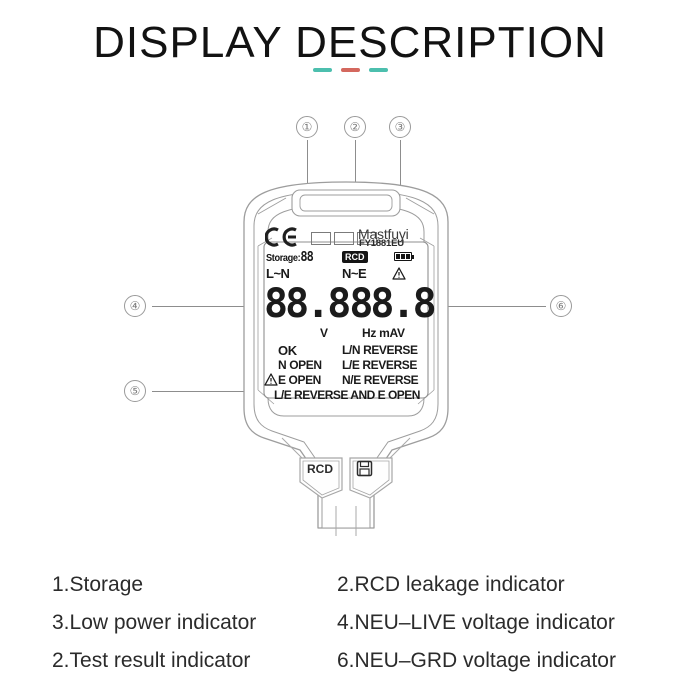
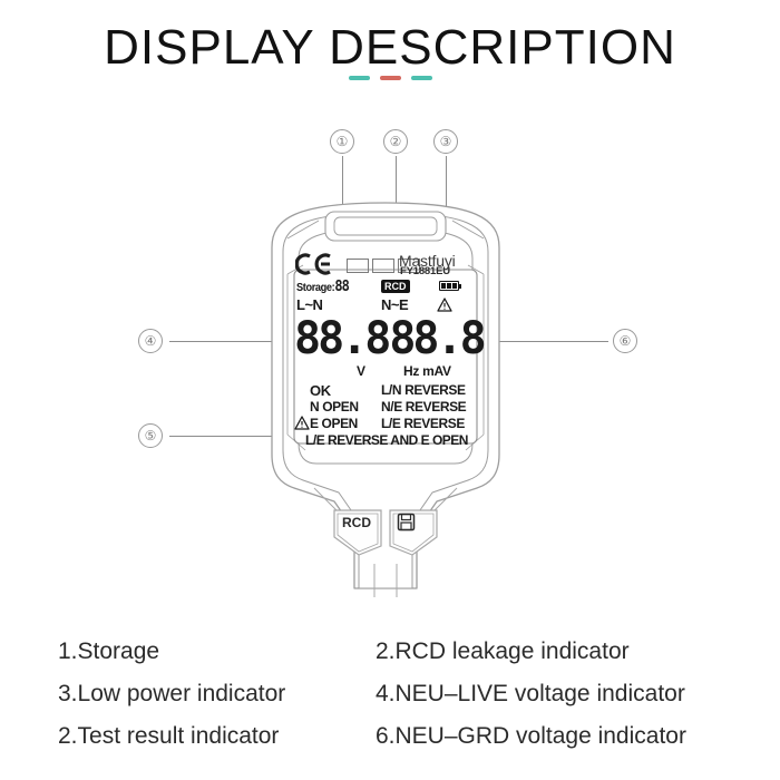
  DISPLAY DESCRIPTION
  ①
  ②
  ③
  ④
  ⑤
  ⑥
  Mastfuyi
  FY1881EU
  Storage:88
  RCD
  L~N
  N~E
  88.8
  88.8
  V
  Hz mAV
  OK
  L/N REVERSE
  N OPEN
- L/E REVERSE
+ N/E REVERSE
  E OPEN
- N/E REVERSE
+ L/E REVERSE
  L/E REVERSE AND E OPEN
  RCD
  1.Storage
  2.RCD leakage indicator
  3.Low power indicator
  4.NEU–LIVE voltage indicator
  2.Test result indicator
  6.NEU–GRD voltage indicator
